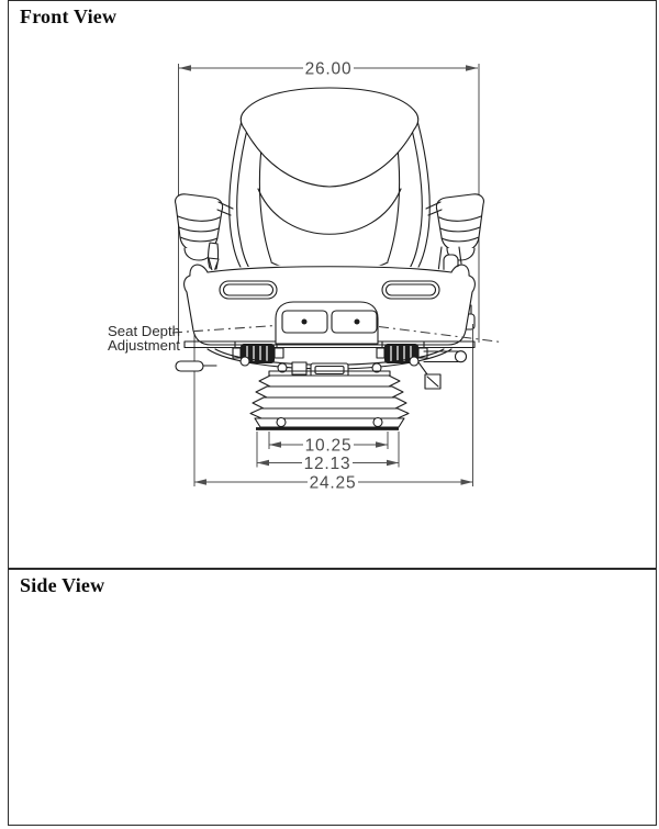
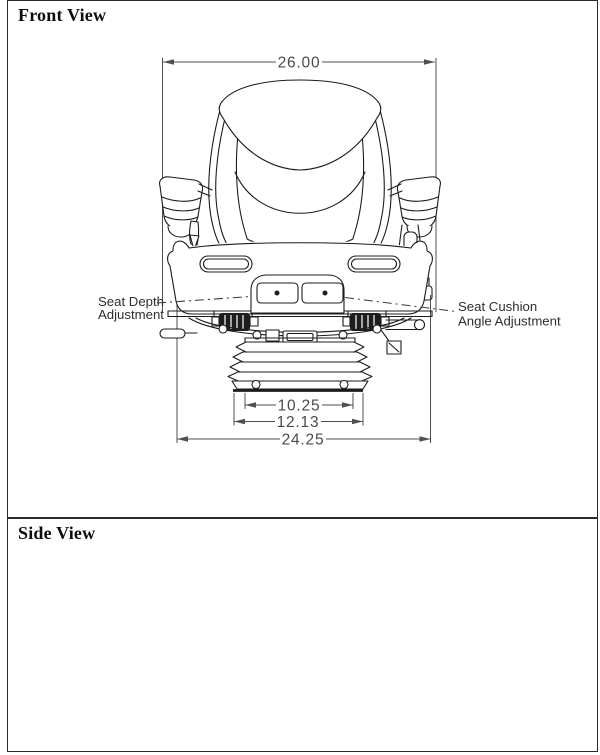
  Front View
  Side View
  26.00
  10.25
  12.13
  24.25
  Seat Depth
  Adjustment
+ Seat Cushion
+ Angle Adjustment
